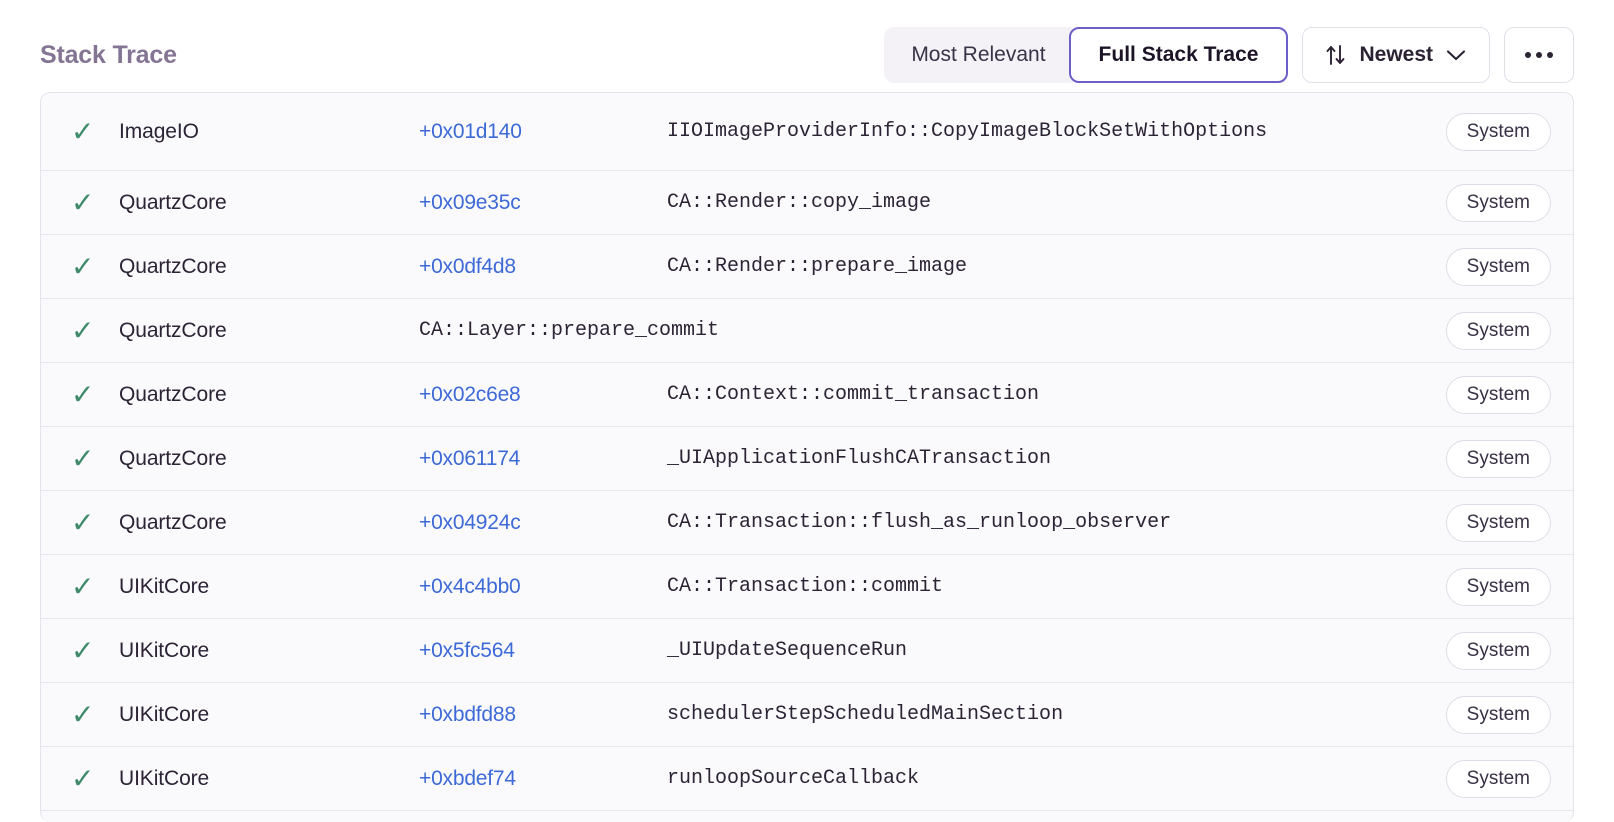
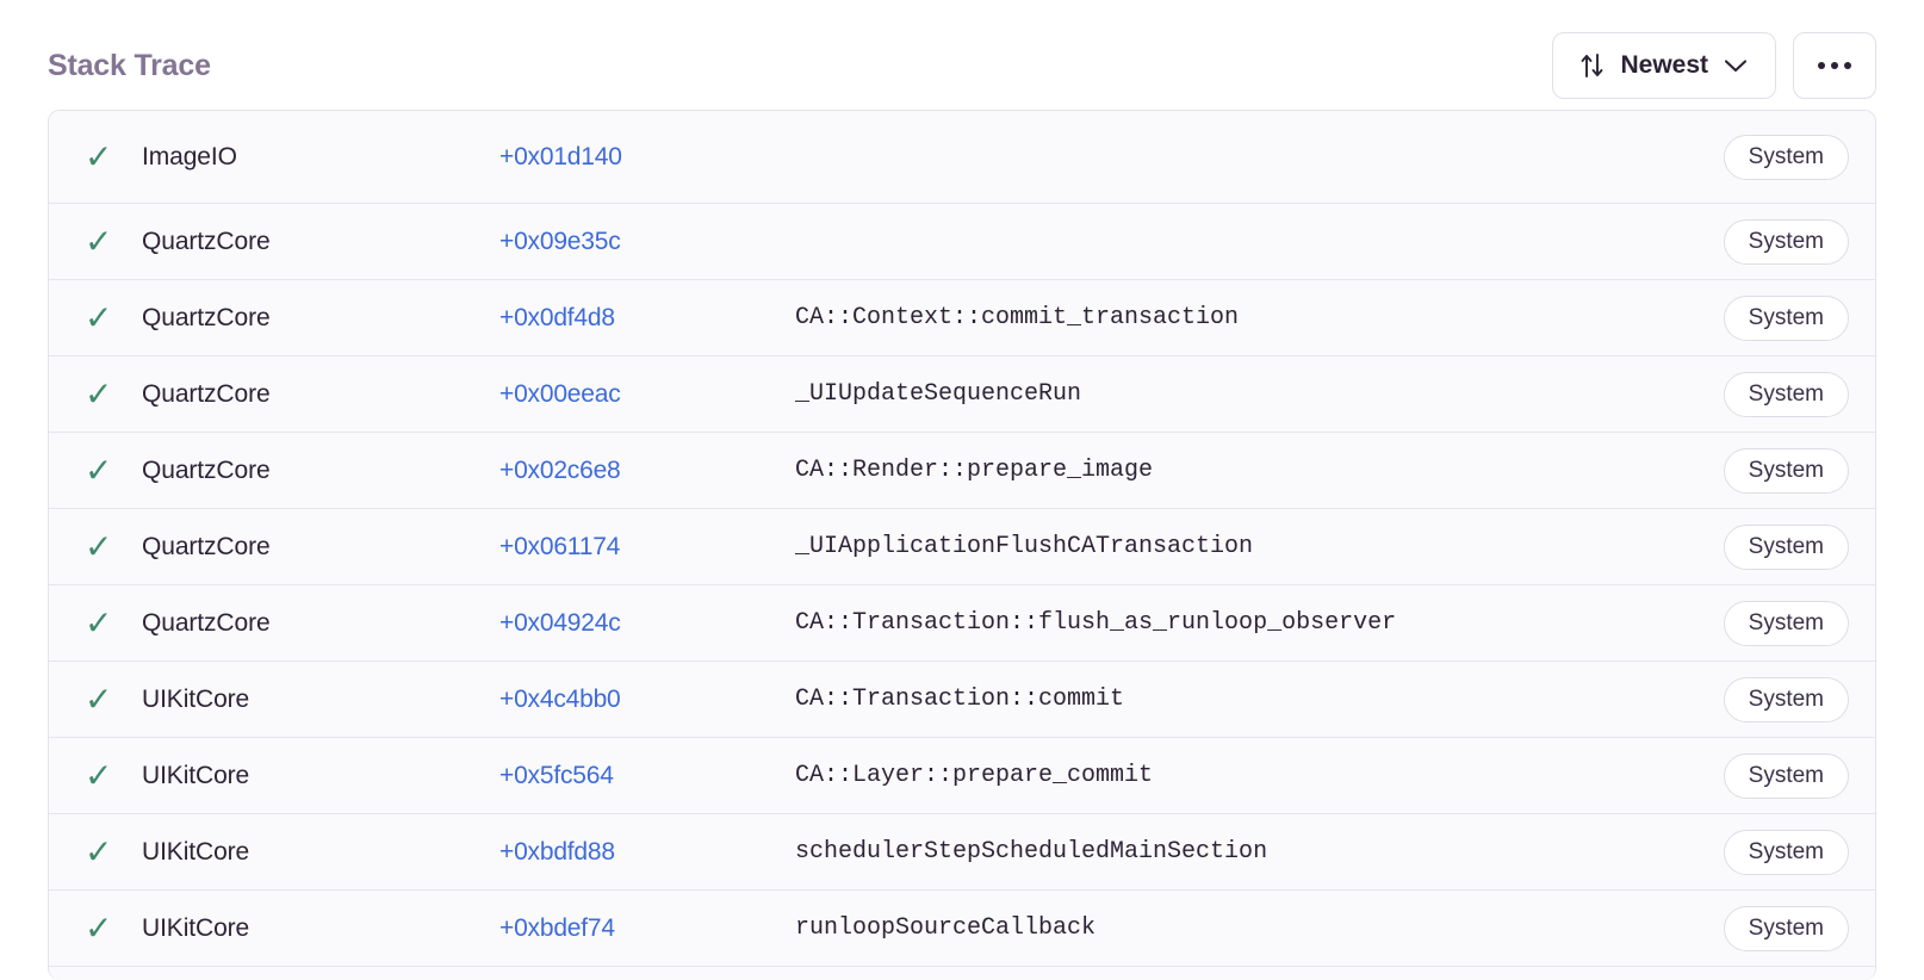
  Stack Trace
- Most Relevant
- Full Stack Trace
  Newest
  ✓
  ImageIO
  +0x01d140
- IIOImageProviderInfo::CopyImageBlockSetWithOptions
  System
  ✓
  QuartzCore
  +0x09e35c
- CA::Render::copy_image
  System
  ✓
  QuartzCore
  +0x0df4d8
- CA::Render::prepare_image
+ CA::Context::commit_transaction
  System
  ✓
  QuartzCore
+ +0x00eeac
- CA::Layer::prepare_commit
+ _UIUpdateSequenceRun
  System
  ✓
  QuartzCore
  +0x02c6e8
- CA::Context::commit_transaction
+ CA::Render::prepare_image
  System
  ✓
  QuartzCore
  +0x061174
  _UIApplicationFlushCATransaction
  System
  ✓
  QuartzCore
  +0x04924c
  CA::Transaction::flush_as_runloop_observer
  System
  ✓
  UIKitCore
  +0x4c4bb0
  CA::Transaction::commit
  System
  ✓
  UIKitCore
  +0x5fc564
- _UIUpdateSequenceRun
+ CA::Layer::prepare_commit
  System
  ✓
  UIKitCore
  +0xbdfd88
  schedulerStepScheduledMainSection
  System
  ✓
  UIKitCore
  +0xbdef74
  runloopSourceCallback
  System
